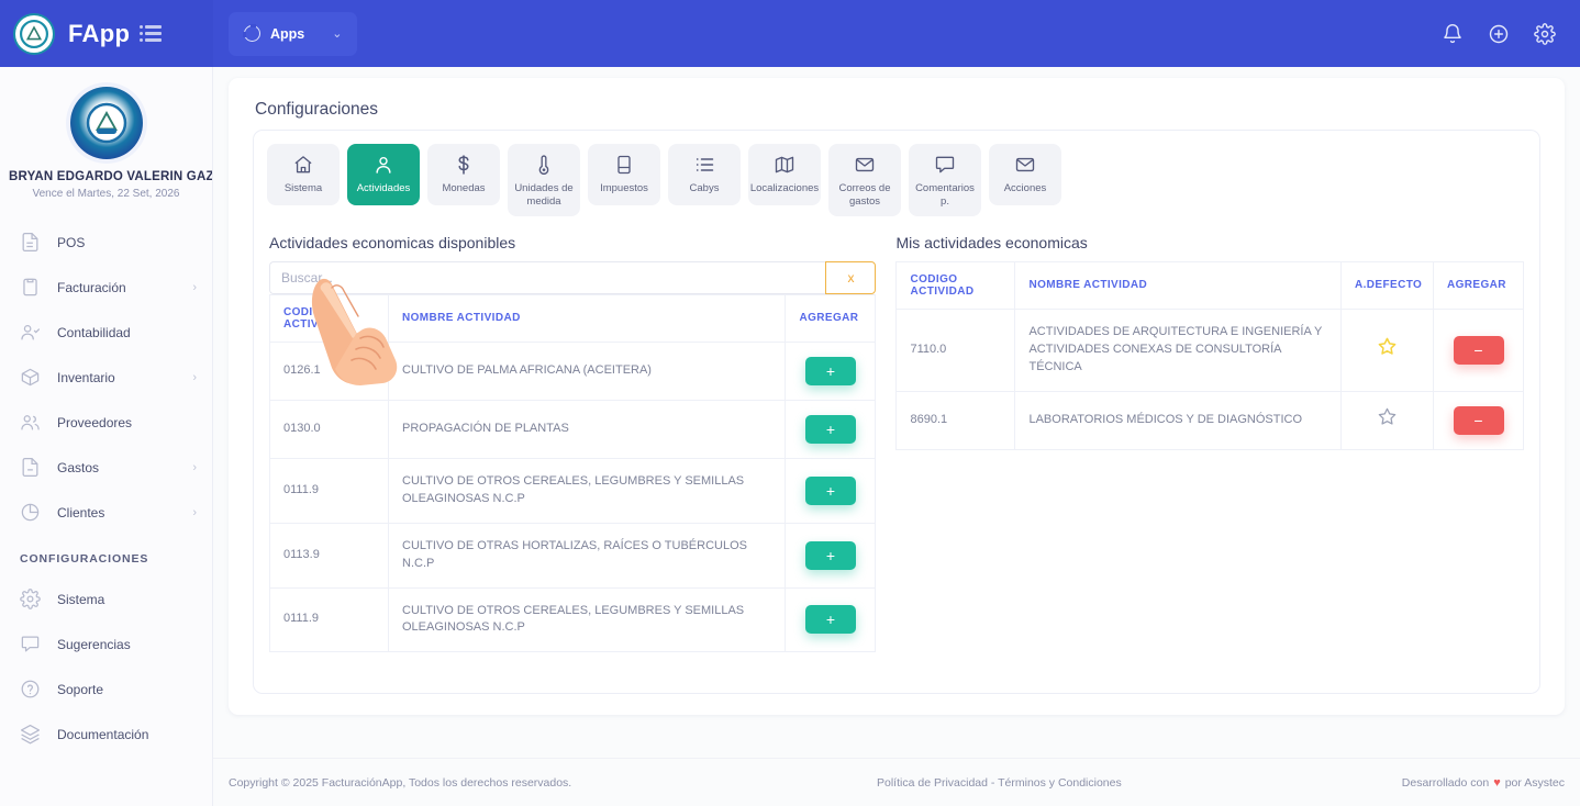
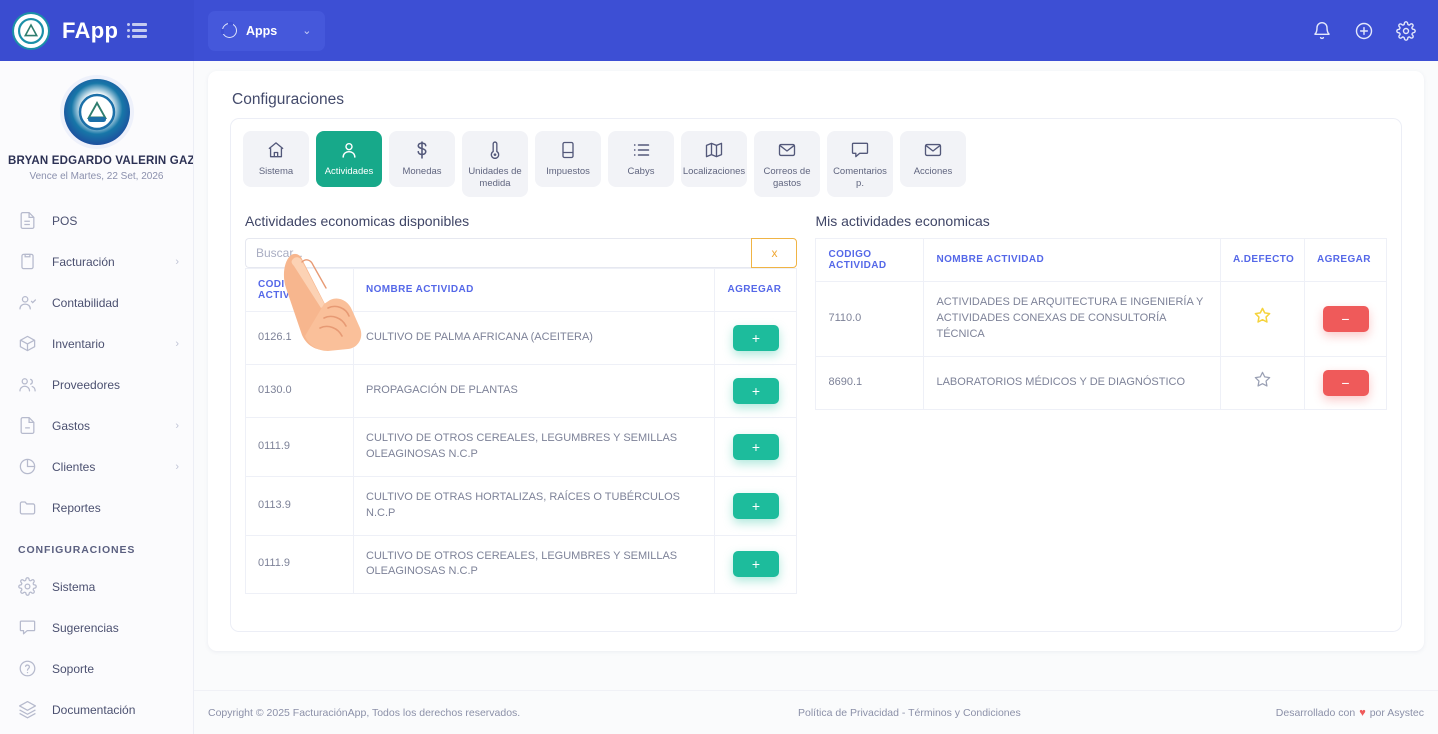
  FApp
  Apps
  ⌄
  BRYAN EDGARDO VALERIN GAZ
  Vence el Martes, 22 Set, 2026
  POS
  Facturación
  ›
  Contabilidad
  Inventario
  ›
  Proveedores
  Gastos
  ›
  Clientes
  ›
+ Reportes
  CONFIGURACIONES
  Sistema
  Sugerencias
  Soporte
  Documentación
  Configuraciones
  Sistema
  Actividades
  Monedas
  Unidades de medida
  Impuestos
  Cabys
  Localizaciones
  Correos de gastos
  Comentarios p.
  Acciones
  Actividades economicas disponibles
  Buscar...
  x
  CODI ACTIV	NOMBRE ACTIVIDAD	AGREGAR
  0126.1	CULTIVO DE PALMA AFRICANA (ACEITERA)	+
  0130.0	PROPAGACIÓN DE PLANTAS	+
  0111.9	CULTIVO DE OTROS CEREALES, LEGUMBRES Y SEMILLAS OLEAGINOSAS N.C.P	+
  0113.9	CULTIVO DE OTRAS HORTALIZAS, RAÍCES O TUBÉRCULOS N.C.P	+
  0111.9	CULTIVO DE OTROS CEREALES, LEGUMBRES Y SEMILLAS OLEAGINOSAS N.C.P	+
  Mis actividades economicas
  CODIGO ACTIVIDAD	NOMBRE ACTIVIDAD	A.DEFECTO	AGREGAR
  7110.0	ACTIVIDADES DE ARQUITECTURA E INGENIERÍA Y ACTIVIDADES CONEXAS DE CONSULTORÍA TÉCNICA		−
  8690.1	LABORATORIOS MÉDICOS Y DE DIAGNÓSTICO		−
  Copyright © 2025 FacturaciónApp, Todos los derechos reservados.
  Política de Privacidad - Términos y Condiciones
  Desarrollado con
  ♥
  por Asystec
